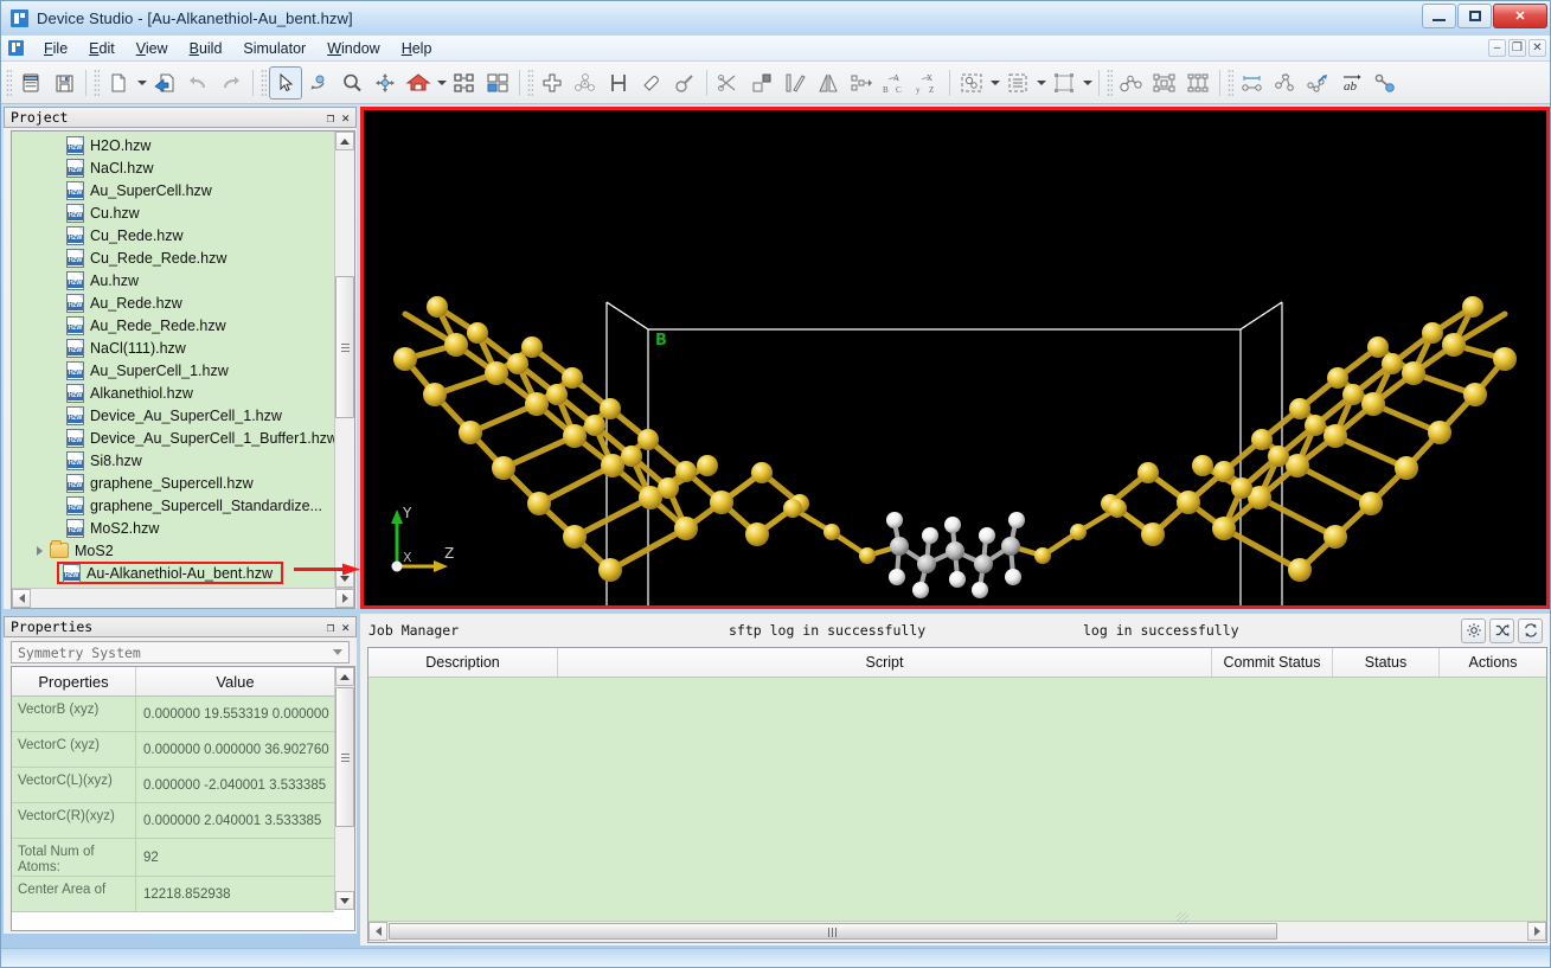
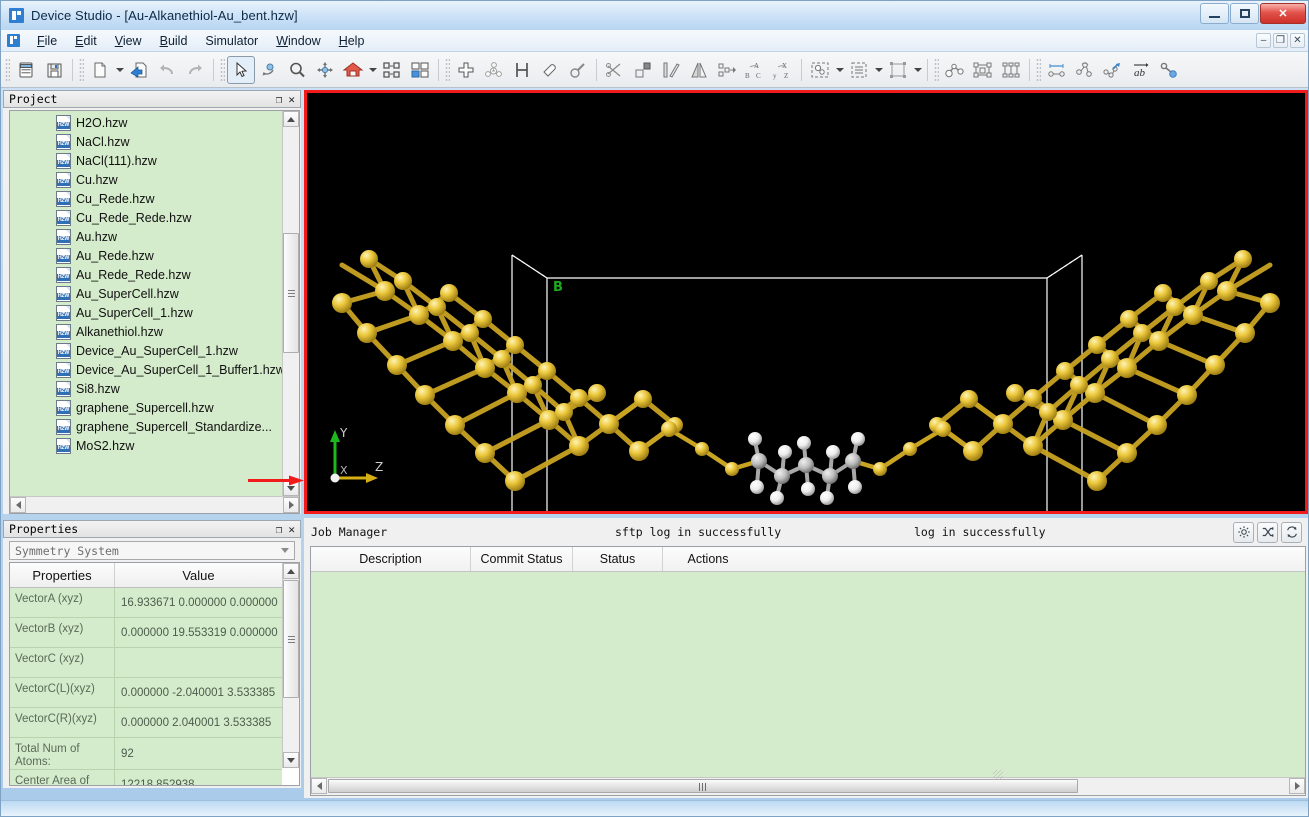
  Device Studio - [Au-Alkanethiol-Au_bent.hzw]
  ✕
  File
  Edit
  View
  Build
  Simulator
  Window
  Help
  –
  ❐
  ✕
  B
  C
  y
  Z
  ab
  Project
  ❐
  ✕
  H2O.hzw
  NaCl.hzw
- Au_SuperCell.hzw
+ NaCl(111).hzw
  Cu.hzw
  Cu_Rede.hzw
  Cu_Rede_Rede.hzw
  Au.hzw
  Au_Rede.hzw
  Au_Rede_Rede.hzw
- NaCl(111).hzw
+ Au_SuperCell.hzw
  Au_SuperCell_1.hzw
  Alkanethiol.hzw
  Device_Au_SuperCell_1.hzw
  Device_Au_SuperCell_1_Buffer1.hzw
  Si8.hzw
  graphene_Supercell.hzw
  graphene_Supercell_Standardize...
  MoS2.hzw
- MoS2
- Au-Alkanethiol-Au_bent.hzw
  Properties
  ❐
  ✕
  Symmetry System
  Properties
  Value
+ VectorA (xyz)
+ 16.933671 0.000000 0.000000
  VectorB (xyz)
  0.000000 19.553319 0.000000
  VectorC (xyz)
- 0.000000 0.000000 36.902760
  VectorC(L)(xyz)
  0.000000 -2.040001 3.533385
  VectorC(R)(xyz)
  0.000000 2.040001 3.533385
  Total Num of Atoms:
  92
  Center Area of
  12218.852938
  B
  Y
  Z
  X
  Job Manager
  sftp log in successfully
  log in successfully
  Description
- Script
  Commit Status
  Status
  Actions
